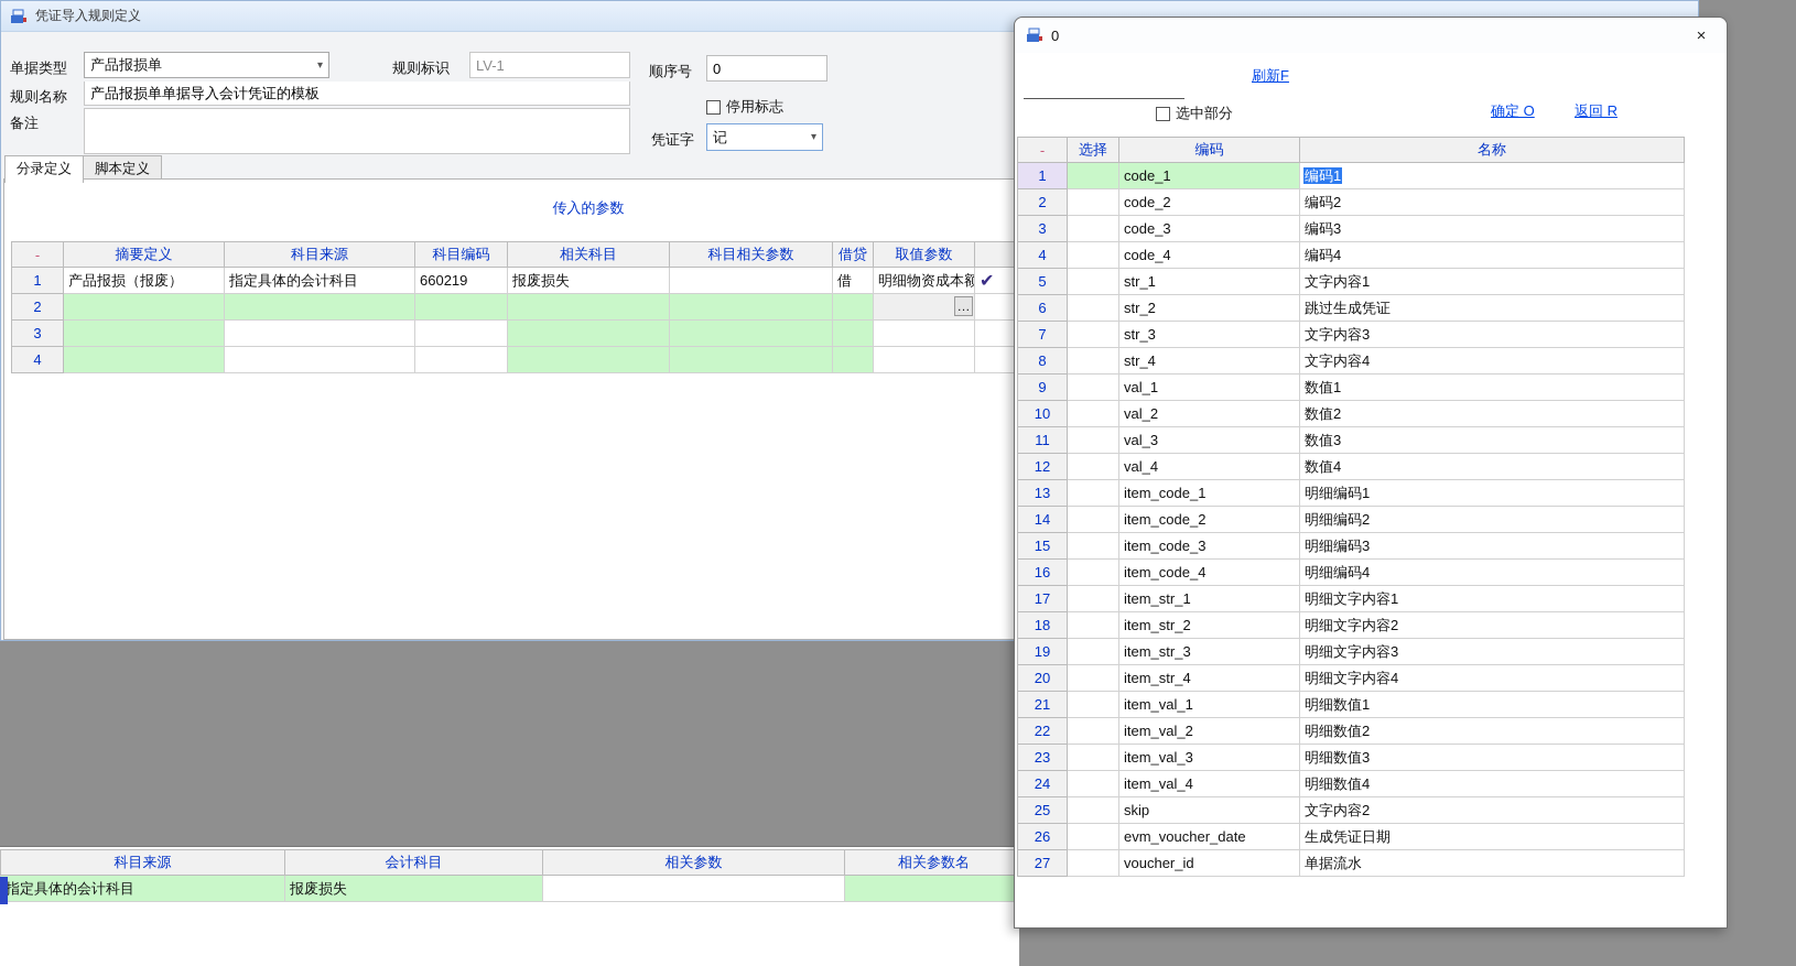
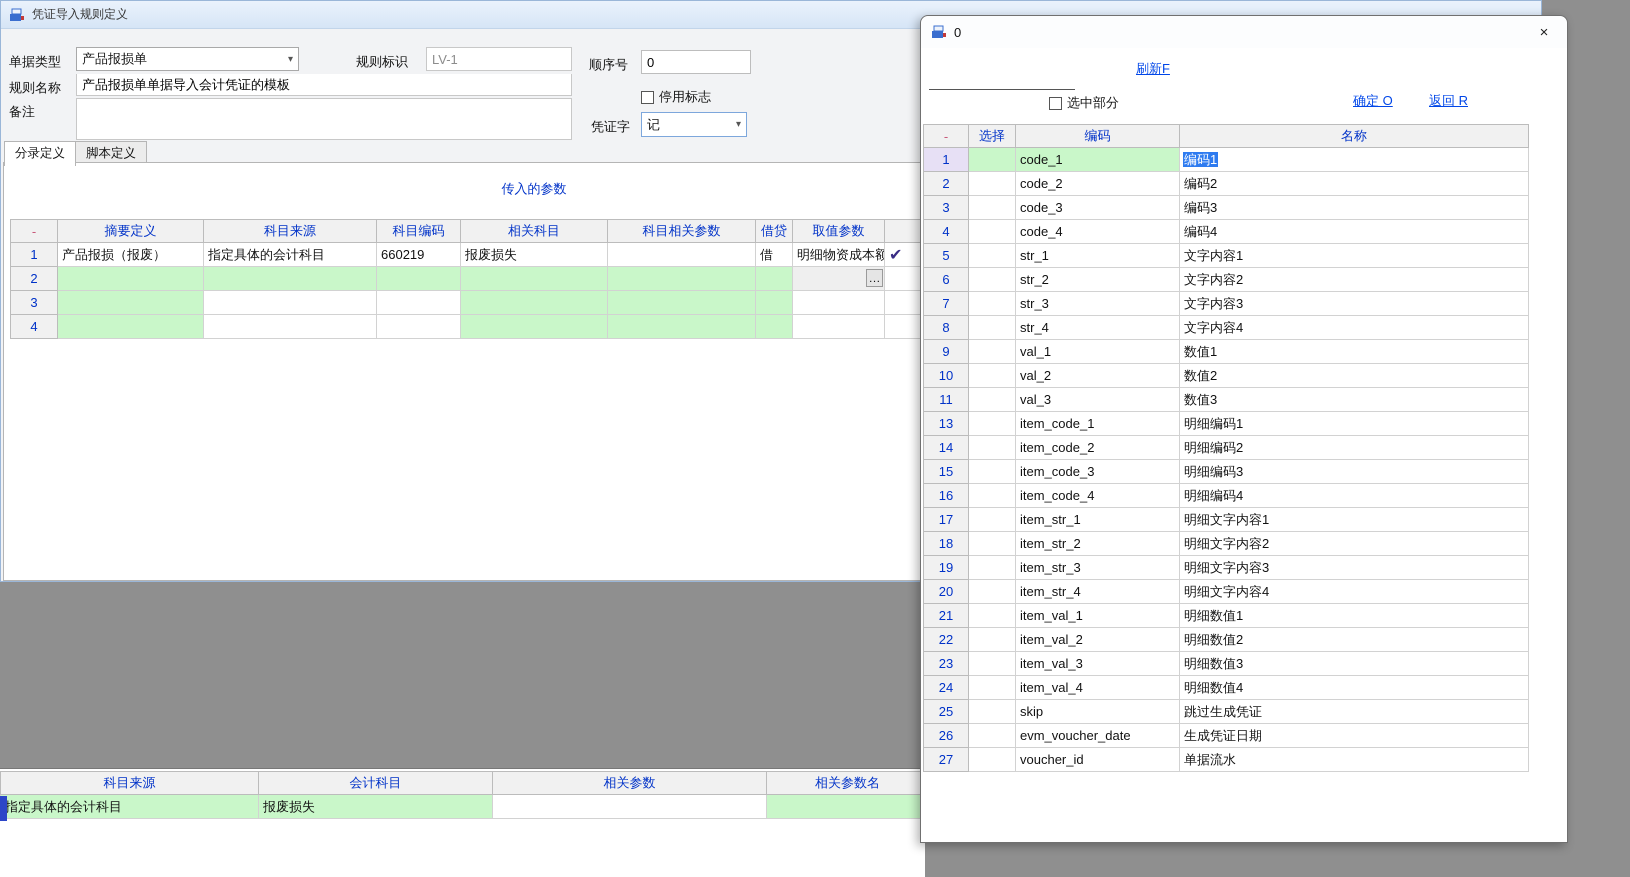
  凭证导入规则定义
  单据类型
  产品报损单
  ▾
  规则标识
  LV-1
  顺序号
  0
  规则名称
  产品报损单单据导入会计凭证的模板
  停用标志
  备注
  凭证字
  记
  ▾
  分录定义
  脚本定义
  传入的参数
  -	摘要定义	科目来源	科目编码	相关科目	科目相关参数	借贷	取值参数
  1	产品报损（报废）	指定具体的会计科目	660219	报废损失		借	明细物资成本额	✔
  2							…
  3
  4
  科目来源	会计科目	相关参数	相关参数名
  指定具体的会计科目	报废损失
  0
  ×
  刷新F
  选中部分
  确定 O
  返回 R
  -	选择	编码	名称
  1		code_1	编码1
  2		code_2	编码2
  3		code_3	编码3
  4		code_4	编码4
  5		str_1	文字内容1
- 6		str_2	跳过生成凭证
+ 6		str_2	文字内容2
  7		str_3	文字内容3
  8		str_4	文字内容4
  9		val_1	数值1
  10		val_2	数值2
  11		val_3	数值3
- 12		val_4	数值4
  13		item_code_1	明细编码1
  14		item_code_2	明细编码2
  15		item_code_3	明细编码3
  16		item_code_4	明细编码4
  17		item_str_1	明细文字内容1
  18		item_str_2	明细文字内容2
  19		item_str_3	明细文字内容3
  20		item_str_4	明细文字内容4
  21		item_val_1	明细数值1
  22		item_val_2	明细数值2
  23		item_val_3	明细数值3
  24		item_val_4	明细数值4
- 25		skip	文字内容2
+ 25		skip	跳过生成凭证
  26		evm_voucher_date	生成凭证日期
  27		voucher_id	单据流水
